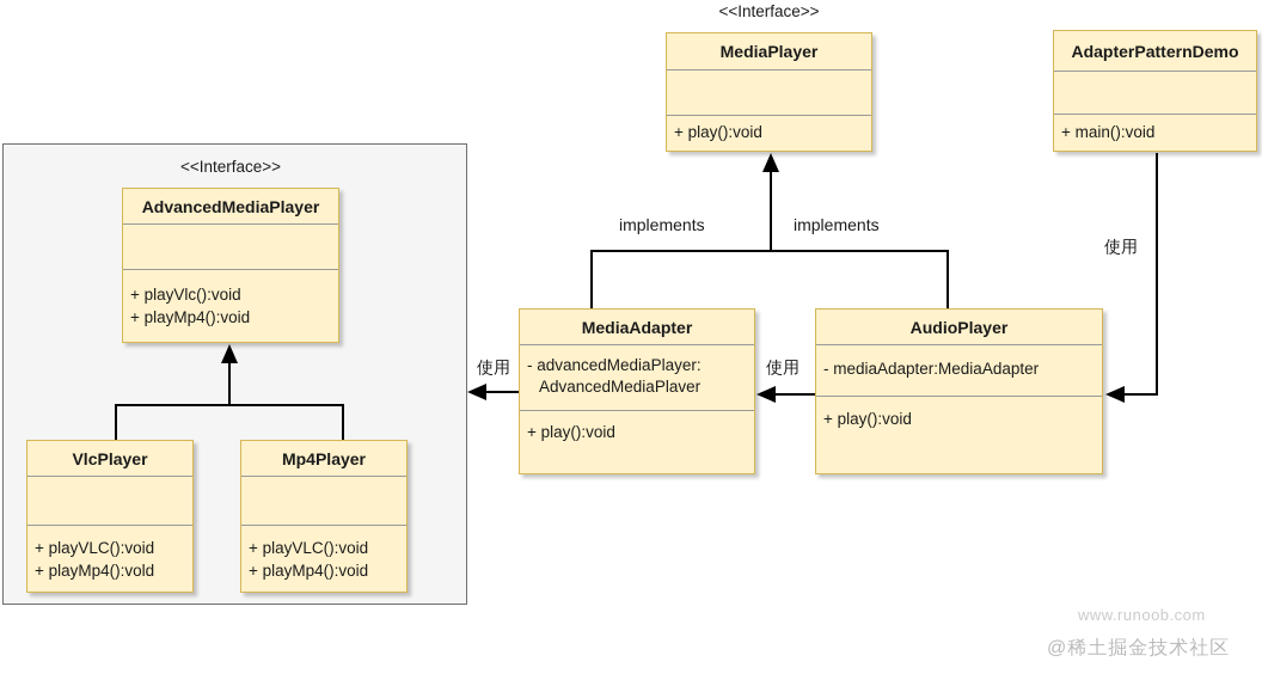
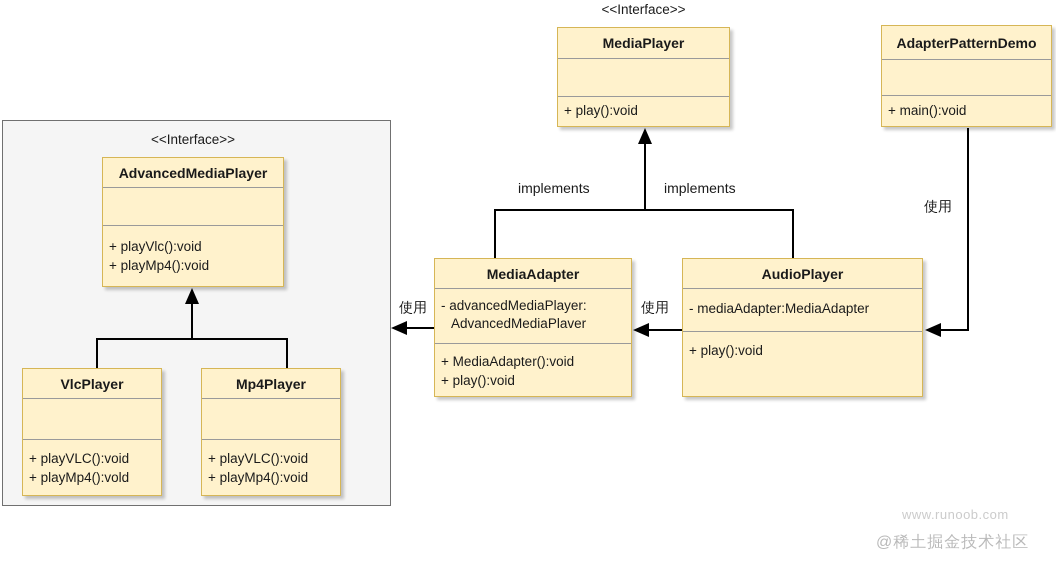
  <<Interface>>
  <<Interface>>
  MediaPlayer
  + play():void
  AdapterPatternDemo
  + main():void
  AdvancedMediaPlayer
  + playVlc():void
  + playMp4():void
  VlcPlayer
  + playVLC():void
  + playMp4():vold
  Mp4Player
  + playVLC():void
  + playMp4():void
  MediaAdapter
  - advancedMediaPlayer:
  AdvancedMediaPlaver
+ + MediaAdapter():void
  + play():void
  AudioPlayer
  - mediaAdapter:MediaAdapter
  + play():void
  implements
  implements
  使用
  使用
  使用
  www.runoob.com
  @稀土掘金技术社区
